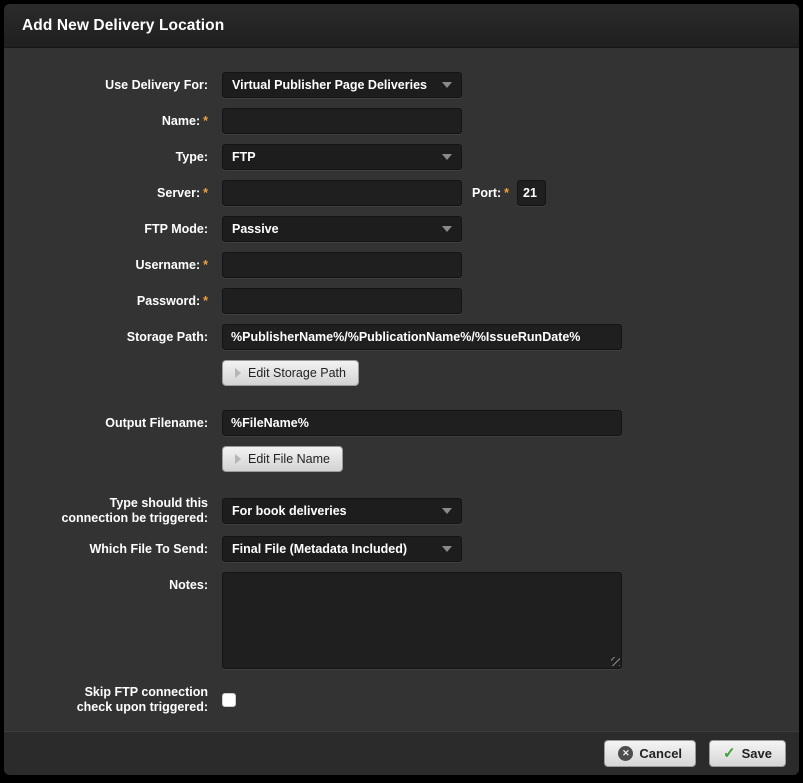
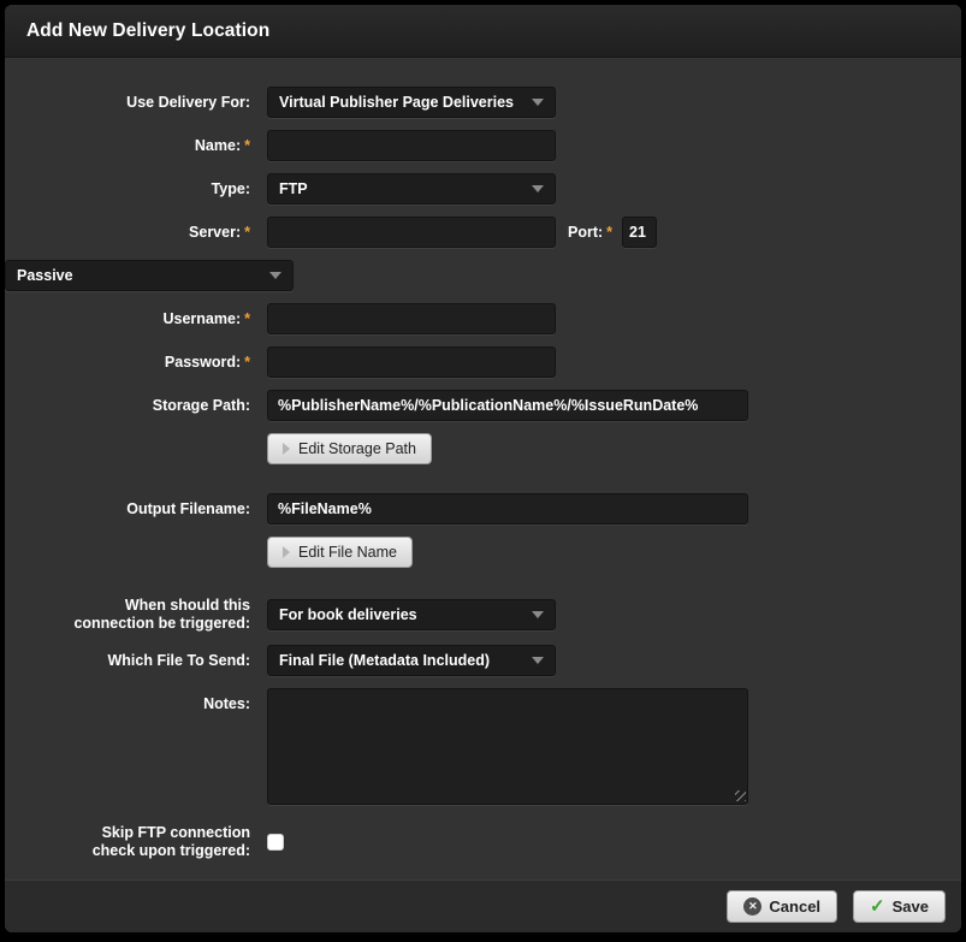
  Add New Delivery Location
  Use Delivery For:
  Virtual Publisher Page Deliveries
  Name: *
  Type:
  FTP
  Server: *
  Port: *
  21
- FTP Mode:
  Passive
  Username: *
  Password: *
  Storage Path:
  %PublisherName%/%PublicationName%/%IssueRunDate%
  Edit Storage Path
  Output Filename:
  %FileName%
  Edit File Name
- Type should this connection be triggered:
+ When should this connection be triggered:
  For book deliveries
  Which File To Send:
  Final File (Metadata Included)
  Notes:
  Skip FTP connection check upon triggered:
  ✕
  Cancel
  ✓
  Save
